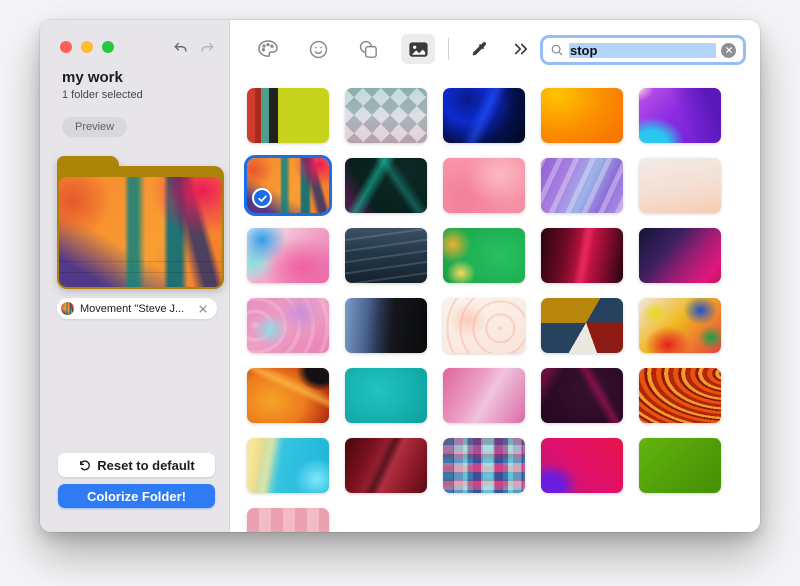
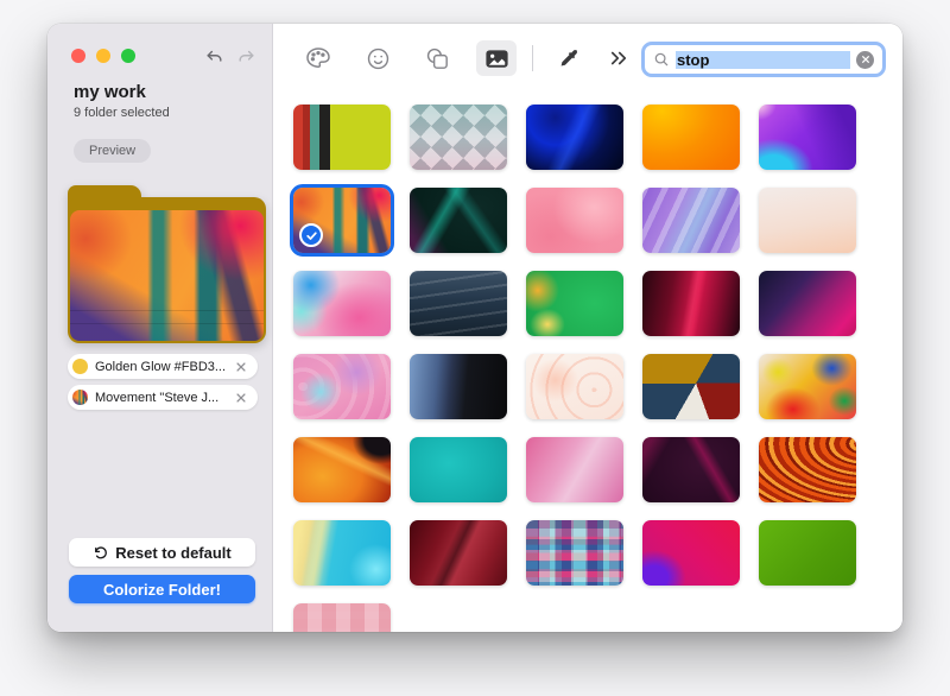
  my work
- 1 folder selected
+ 9 folder selected
  Preview
+ Golden Glow #FBD3...
  Movement "Steve J...
  Reset to default
  Colorize Folder!
  stop
